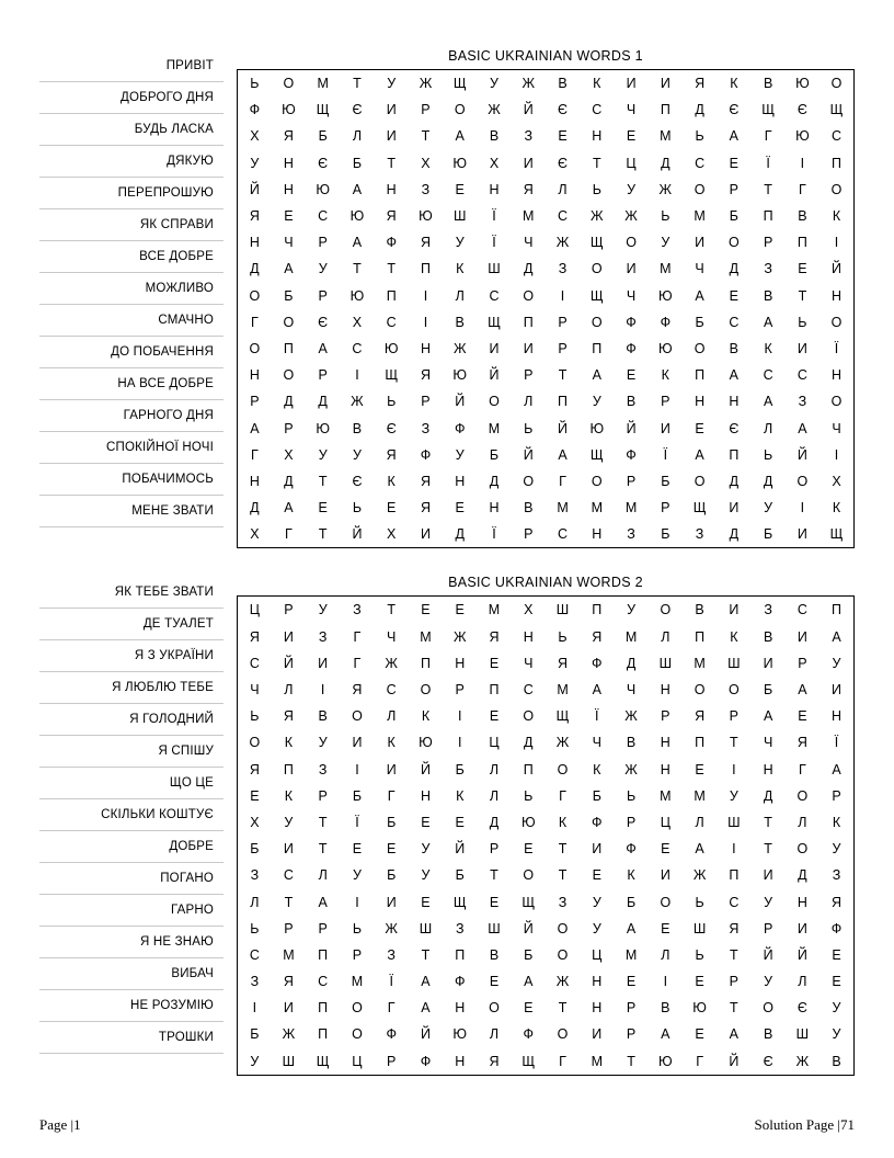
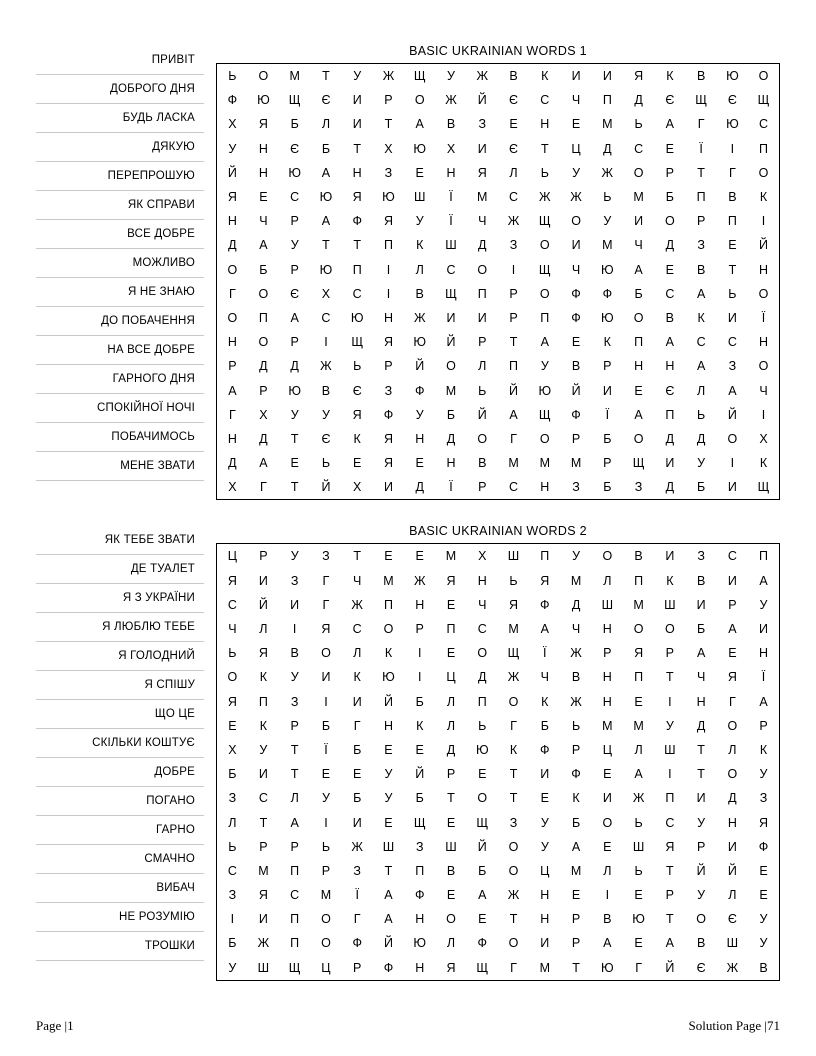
  ПРИВІТ
  ДОБРОГО ДНЯ
  БУДЬ ЛАСКА
  ДЯКУЮ
  ПЕРЕПРОШУЮ
  ЯК СПРАВИ
  ВСЕ ДОБРЕ
  МОЖЛИВО
- СМАЧНО
+ Я НЕ ЗНАЮ
  ДО ПОБАЧЕННЯ
  НА ВСЕ ДОБРЕ
  ГАРНОГО ДНЯ
  СПОКІЙНОЇ НОЧІ
  ПОБАЧИМОСЬ
  МЕНЕ ЗВАТИ
  BASIC UKRAINIAN WORDS 1
  Ь	О	М	Т	У	Ж	Щ	У	Ж	В	К	И	И	Я	К	В	Ю	О
  Ф	Ю	Щ	Є	И	Р	О	Ж	Й	Є	С	Ч	П	Д	Є	Щ	Є	Щ
  Х	Я	Б	Л	И	Т	А	В	З	Е	Н	Е	М	Ь	А	Г	Ю	С
  У	Н	Є	Б	Т	Х	Ю	Х	И	Є	Т	Ц	Д	С	Е	Ї	І	П
  Й	Н	Ю	А	Н	З	Е	Н	Я	Л	Ь	У	Ж	О	Р	Т	Г	О
  Я	Е	С	Ю	Я	Ю	Ш	Ї	М	С	Ж	Ж	Ь	М	Б	П	В	К
  Н	Ч	Р	А	Ф	Я	У	Ї	Ч	Ж	Щ	О	У	И	О	Р	П	І
  Д	А	У	Т	Т	П	К	Ш	Д	З	О	И	М	Ч	Д	З	Е	Й
  О	Б	Р	Ю	П	І	Л	С	О	І	Щ	Ч	Ю	А	Е	В	Т	Н
  Г	О	Є	Х	С	І	В	Щ	П	Р	О	Ф	Ф	Б	С	А	Ь	О
  О	П	А	С	Ю	Н	Ж	И	И	Р	П	Ф	Ю	О	В	К	И	Ї
  Н	О	Р	І	Щ	Я	Ю	Й	Р	Т	А	Е	К	П	А	С	С	Н
  Р	Д	Д	Ж	Ь	Р	Й	О	Л	П	У	В	Р	Н	Н	А	З	О
  А	Р	Ю	В	Є	З	Ф	М	Ь	Й	Ю	Й	И	Е	Є	Л	А	Ч
  Г	Х	У	У	Я	Ф	У	Б	Й	А	Щ	Ф	Ї	А	П	Ь	Й	І
  Н	Д	Т	Є	К	Я	Н	Д	О	Г	О	Р	Б	О	Д	Д	О	Х
  Д	А	Е	Ь	Е	Я	Е	Н	В	М	М	М	Р	Щ	И	У	І	К
  Х	Г	Т	Й	Х	И	Д	Ї	Р	С	Н	З	Б	З	Д	Б	И	Щ
  ЯК ТЕБЕ ЗВАТИ
  ДЕ ТУАЛЕТ
  Я З УКРАЇНИ
  Я ЛЮБЛЮ ТЕБЕ
  Я ГОЛОДНИЙ
  Я СПІШУ
  ЩО ЦЕ
  СКІЛЬКИ КОШТУЄ
  ДОБРЕ
  ПОГАНО
  ГАРНО
- Я НЕ ЗНАЮ
+ СМАЧНО
  ВИБАЧ
  НЕ РОЗУМІЮ
  ТРОШКИ
  BASIC UKRAINIAN WORDS 2
  Ц	Р	У	З	Т	Е	Е	М	Х	Ш	П	У	О	В	И	З	С	П
  Я	И	З	Г	Ч	М	Ж	Я	Н	Ь	Я	М	Л	П	К	В	И	А
  С	Й	И	Г	Ж	П	Н	Е	Ч	Я	Ф	Д	Ш	М	Ш	И	Р	У
  Ч	Л	І	Я	С	О	Р	П	С	М	А	Ч	Н	О	О	Б	А	И
  Ь	Я	В	О	Л	К	І	Е	О	Щ	Ї	Ж	Р	Я	Р	А	Е	Н
  О	К	У	И	К	Ю	І	Ц	Д	Ж	Ч	В	Н	П	Т	Ч	Я	Ї
  Я	П	З	І	И	Й	Б	Л	П	О	К	Ж	Н	Е	І	Н	Г	А
  Е	К	Р	Б	Г	Н	К	Л	Ь	Г	Б	Ь	М	М	У	Д	О	Р
  Х	У	Т	Ї	Б	Е	Е	Д	Ю	К	Ф	Р	Ц	Л	Ш	Т	Л	К
  Б	И	Т	Е	Е	У	Й	Р	Е	Т	И	Ф	Е	А	І	Т	О	У
  З	С	Л	У	Б	У	Б	Т	О	Т	Е	К	И	Ж	П	И	Д	З
  Л	Т	А	І	И	Е	Щ	Е	Щ	З	У	Б	О	Ь	С	У	Н	Я
  Ь	Р	Р	Ь	Ж	Ш	З	Ш	Й	О	У	А	Е	Ш	Я	Р	И	Ф
  С	М	П	Р	З	Т	П	В	Б	О	Ц	М	Л	Ь	Т	Й	Й	Е
  З	Я	С	М	Ї	А	Ф	Е	А	Ж	Н	Е	І	Е	Р	У	Л	Е
  І	И	П	О	Г	А	Н	О	Е	Т	Н	Р	В	Ю	Т	О	Є	У
  Б	Ж	П	О	Ф	Й	Ю	Л	Ф	О	И	Р	А	Е	А	В	Ш	У
  У	Ш	Щ	Ц	Р	Ф	Н	Я	Щ	Г	М	Т	Ю	Г	Й	Є	Ж	В
  Page |1
  Solution Page |71
